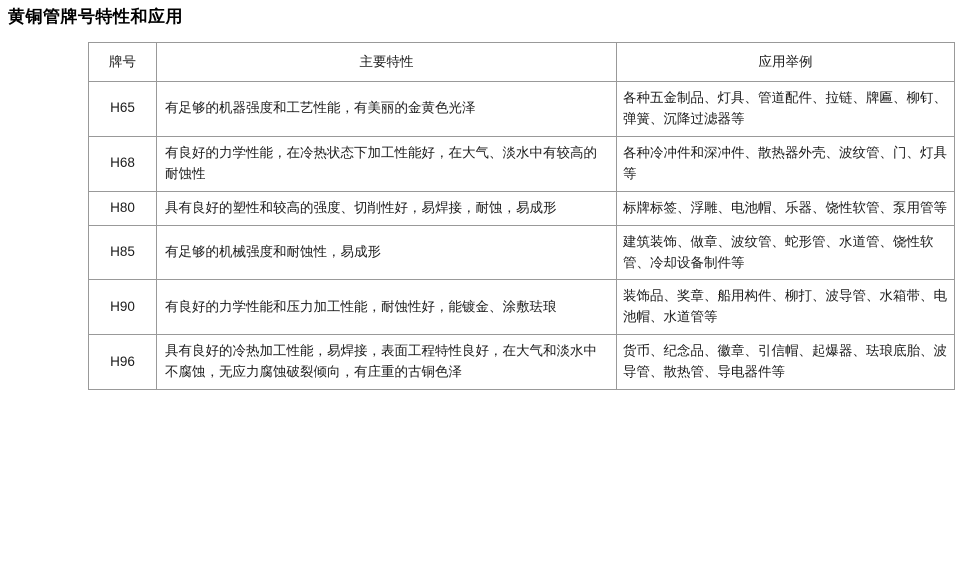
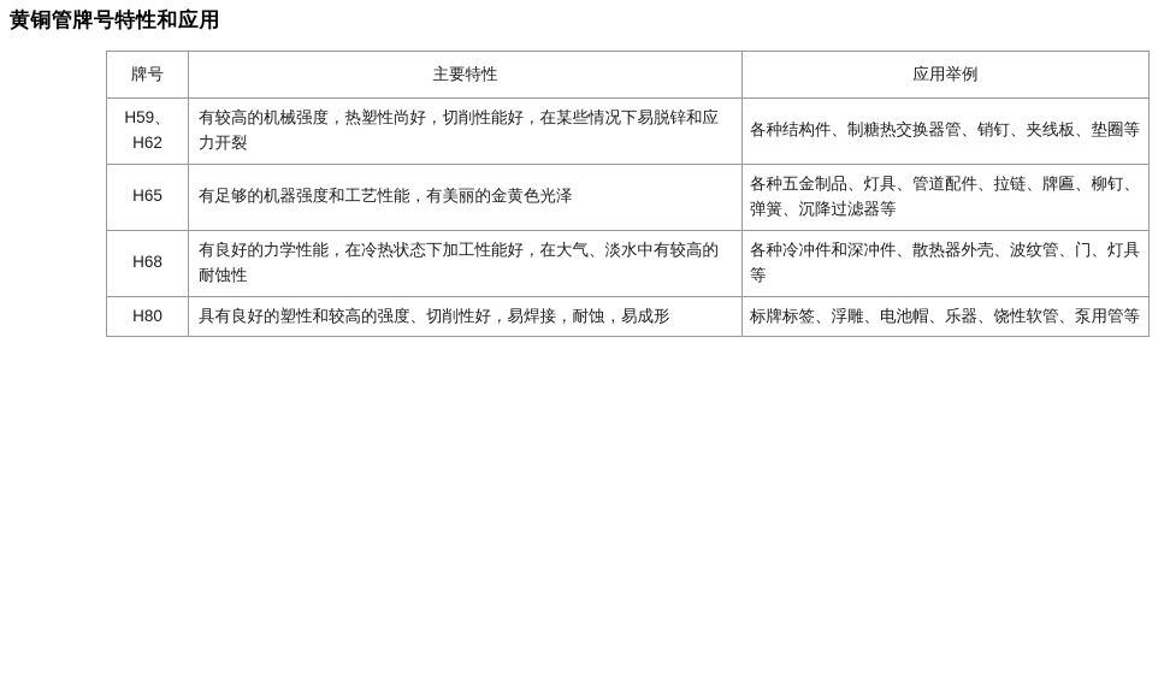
  黄铜管牌号特性和应用
  牌号	主要特性	应用举例
+ H59、H62	有较高的机械强度，热塑性尚好，切削性能好，在某些情况下易脱锌和应力开裂	各种结构件、制糖热交换器管、销钉、夹线板、垫圈等
  H65	有足够的机器强度和工艺性能，有美丽的金黄色光泽	各种五金制品、灯具、管道配件、拉链、牌匾、柳钉、弹簧、沉降过滤器等
  H68	有良好的力学性能，在冷热状态下加工性能好，在大气、淡水中有较高的耐蚀性	各种冷冲件和深冲件、散热器外壳、波纹管、门、灯具等
  H80	具有良好的塑性和较高的强度、切削性好，易焊接，耐蚀，易成形	标牌标签、浮雕、电池帽、乐器、饶性软管、泵用管等
- H85	有足够的机械强度和耐蚀性，易成形	建筑装饰、做章、波纹管、蛇形管、水道管、饶性软管、冷却设备制件等
- H90	有良好的力学性能和压力加工性能，耐蚀性好，能镀金、涂敷珐琅	装饰品、奖章、船用构件、柳打、波导管、水箱带、电池帽、水道管等
- H96	具有良好的冷热加工性能，易焊接，表面工程特性良好，在大气和淡水中不腐蚀，无应力腐蚀破裂倾向，有庄重的古铜色泽	货币、纪念品、徽章、引信帽、起爆器、珐琅底胎、波导管、散热管、导电器件等
